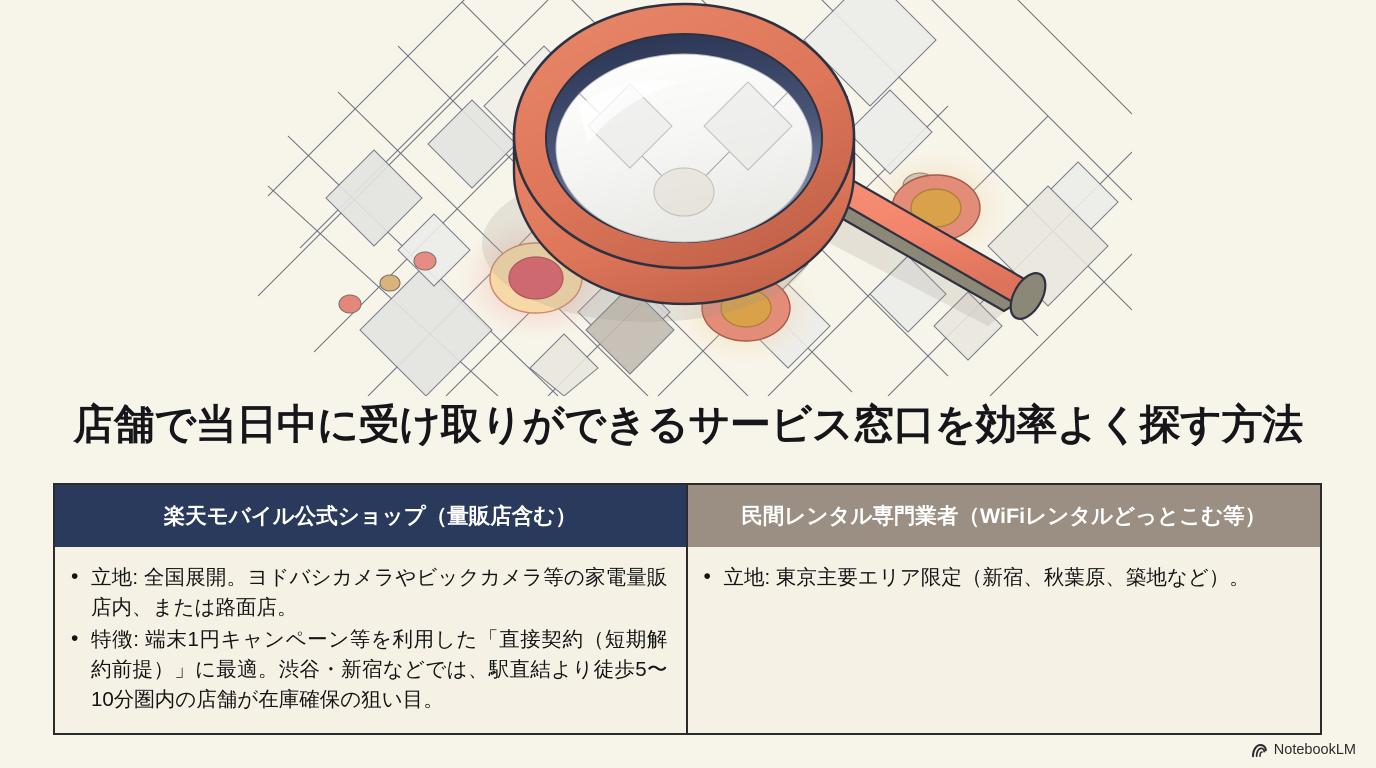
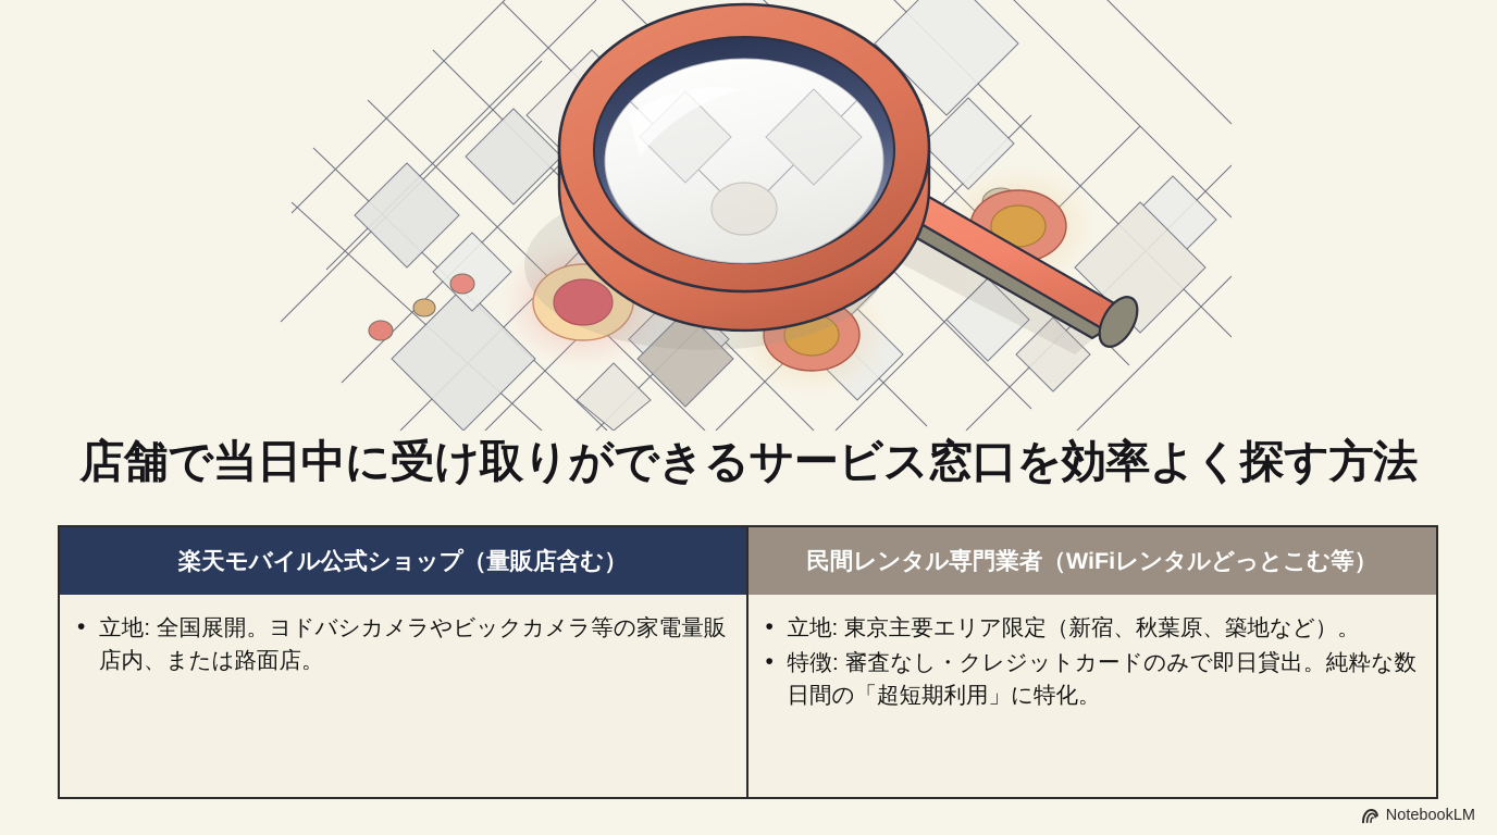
  店舗で当日中に受け取りができるサービス窓口を効率よく探す方法
  楽天モバイル公式ショップ（量販店含む）
  民間レンタル専門業者（WiFiレンタルどっとこむ等）
  立地: 全国展開。ヨドバシカメラやビックカメラ等の家電量販店内、または路面店。
- 特徴: 端末1円キャンペーン等を利用した「直接契約（短期解約前提）」に最適。渋谷・新宿などでは、駅直結より徒歩5〜10分圏内の店舗が在庫確保の狙い目。
  立地: 東京主要エリア限定（新宿、秋葉原、築地など）。
+ 特徴: 審査なし・クレジットカードのみで即日貸出。純粋な数日間の「超短期利用」に特化。
  NotebookLM
